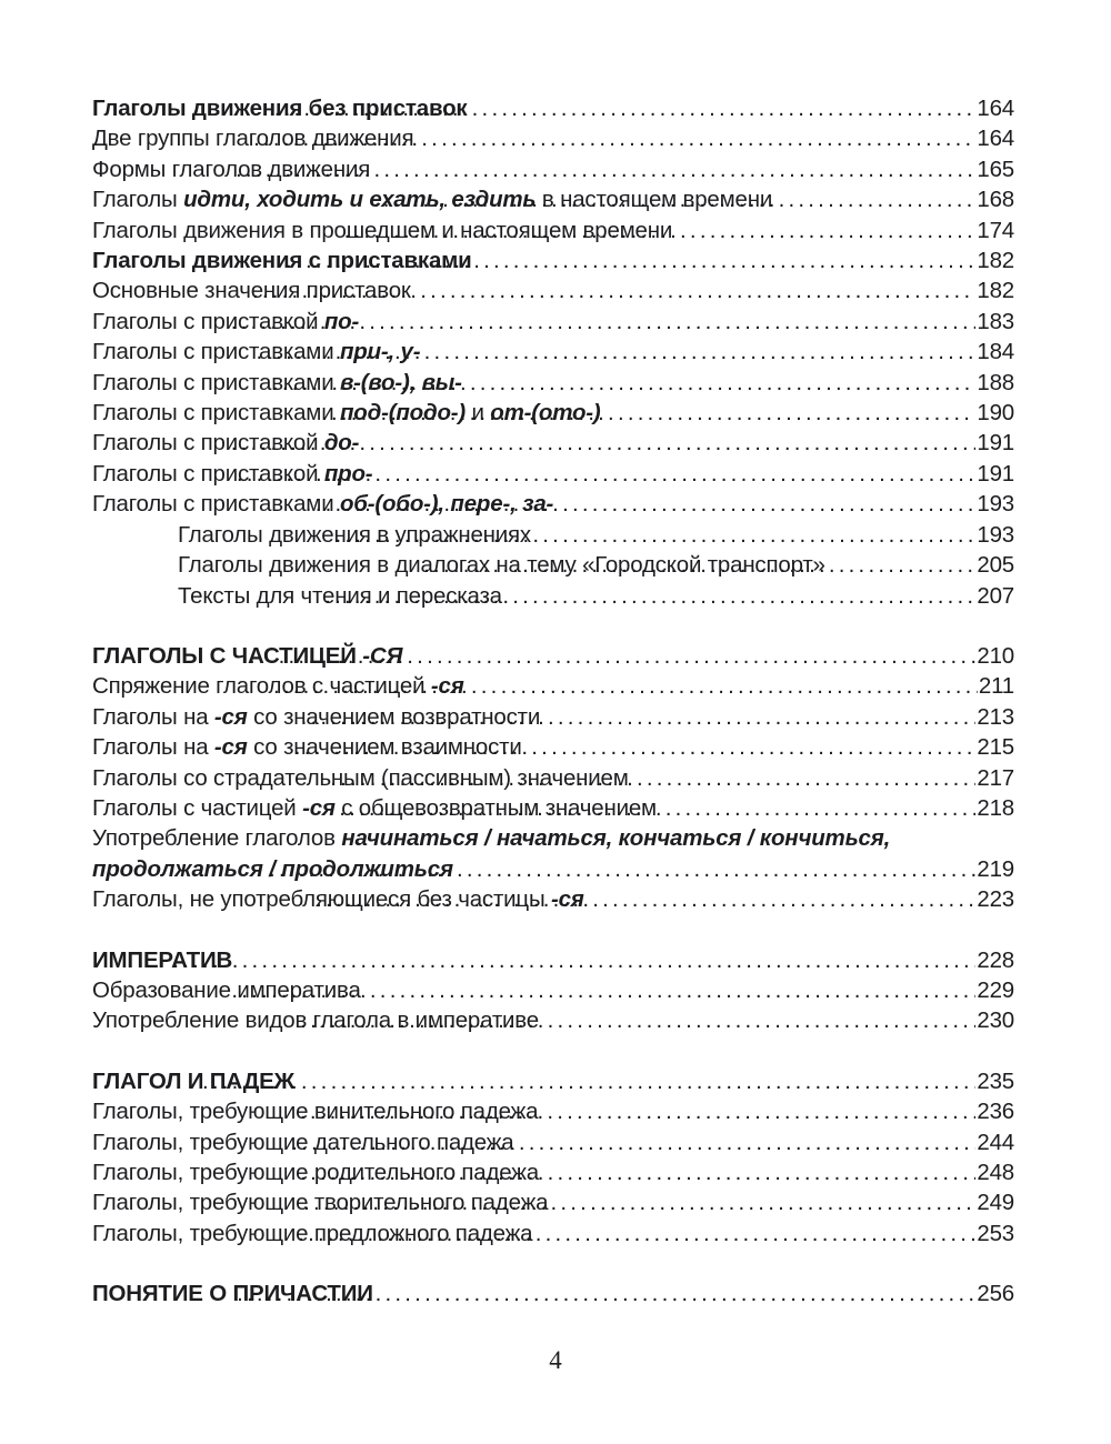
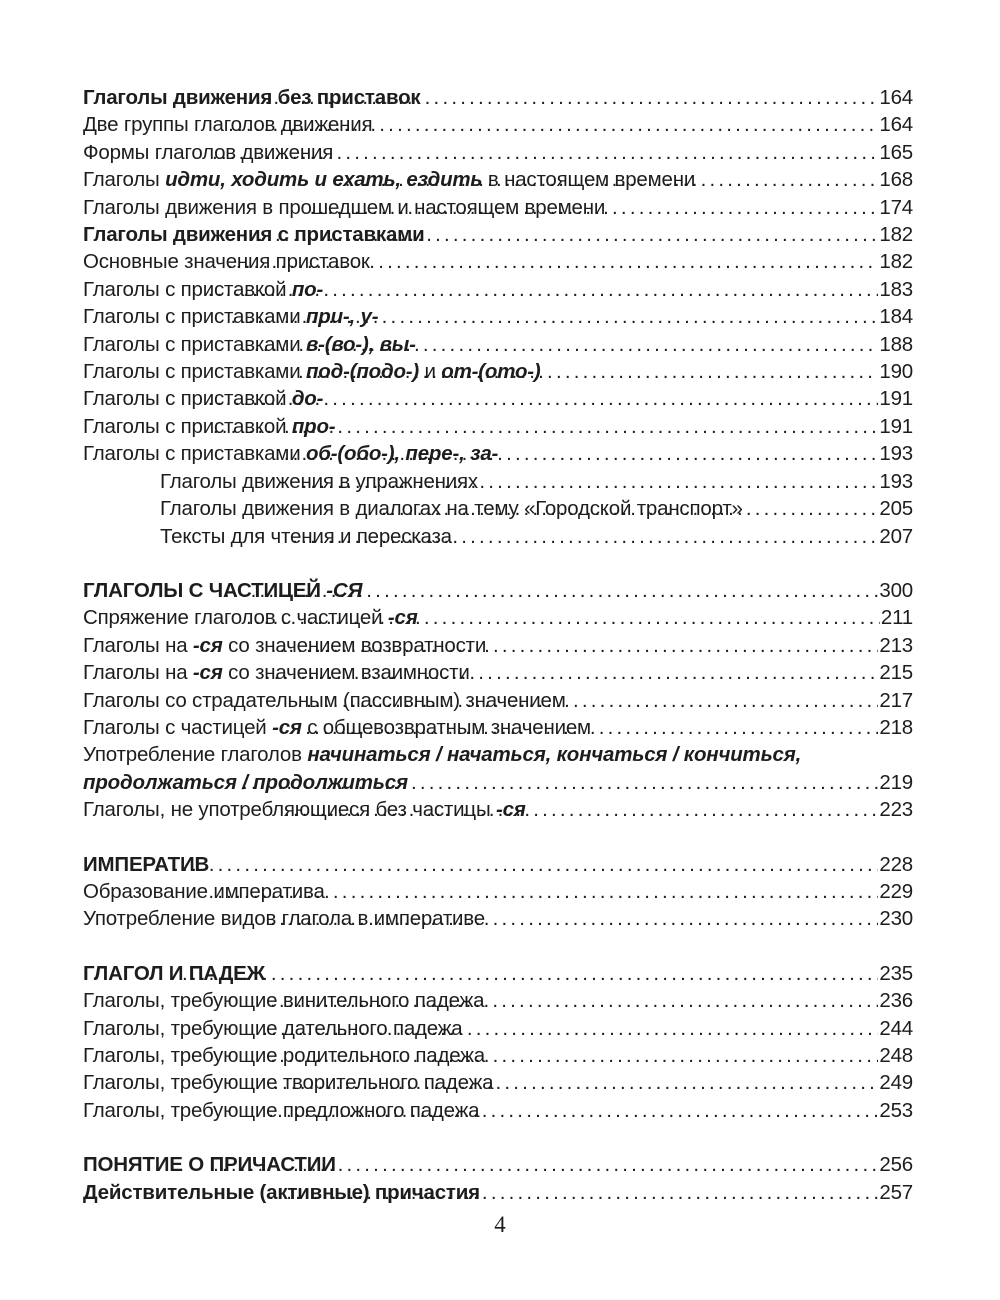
  Глаголы движения без приставок
  164
  Две группы глаголов движения
  164
  Формы глаголов движения
  165
  Глаголы идти, ходить и ехать, ездить в настоящем времени
  168
  Глаголы движения в прошедшем и настоящем времени
  174
  Глаголы движения с приставками
  182
  Основные значения приставок
  182
  Глаголы с приставкой по-
  183
  Глаголы с приставками при-, у-
  184
  Глаголы с приставками в-(во-), вы-
  188
  Глаголы с приставками под-(подо-) и от-(ото-)
  190
  Глаголы с приставкой до-
  191
  Глаголы с приставкой про-
  191
  Глаголы с приставками об-(обо-), пере-, за-
  193
  Глаголы движения в упражнениях
  193
  Глаголы движения в диалогах на тему «Городской транспорт»
  205
  Тексты для чтения и пересказа
  207
  ГЛАГОЛЫ С ЧАСТИЦЕЙ -СЯ
- 210
+ 300
  Спряжение глаголов с частицей -ся
  211
  Глаголы на -ся со значением возвратности
  213
  Глаголы на -ся со значением взаимности
  215
  Глаголы со страдательным (пассивным) значением
  217
  Глаголы с частицей -ся с общевозвратным значением
  218
  Употребление глаголов начинаться / начаться, кончаться / кончиться,
  продолжаться / продолжиться
  219
  Глаголы, не употребляющиеся без частицы -ся
  223
  ИМПЕРАТИВ
  228
  Образование императива
  229
  Употребление видов глагола в императиве
  230
  ГЛАГОЛ И ПАДЕЖ
  235
  Глаголы, требующие винительного падежа
  236
  Глаголы, требующие дательного падежа
  244
  Глаголы, требующие родительного падежа
  248
  Глаголы, требующие творительного падежа
  249
  Глаголы, требующие предложного падежа
  253
  ПОНЯТИЕ О ПРИЧАСТИИ
  256
+ Действительные (активные) причастия
+ 257
  4
